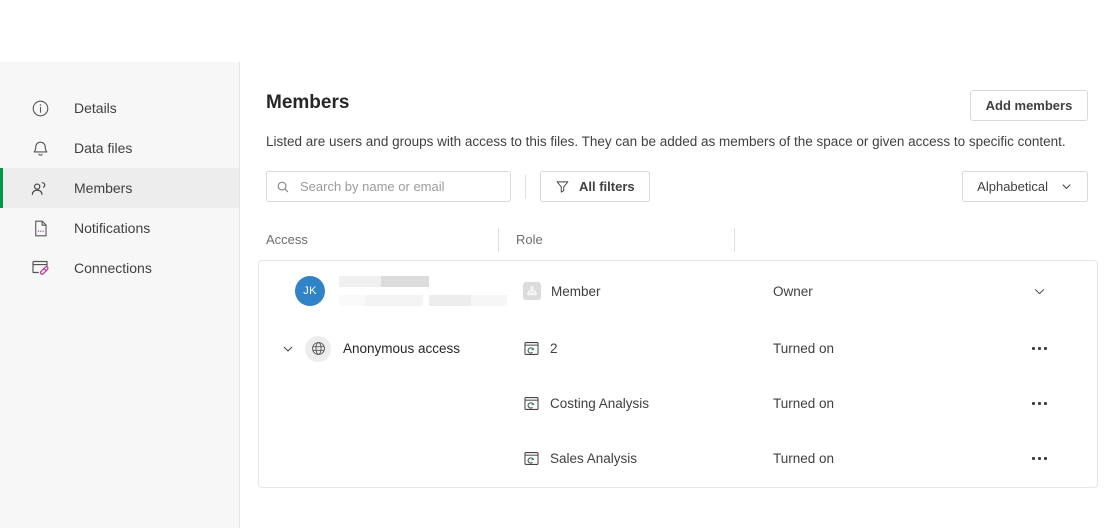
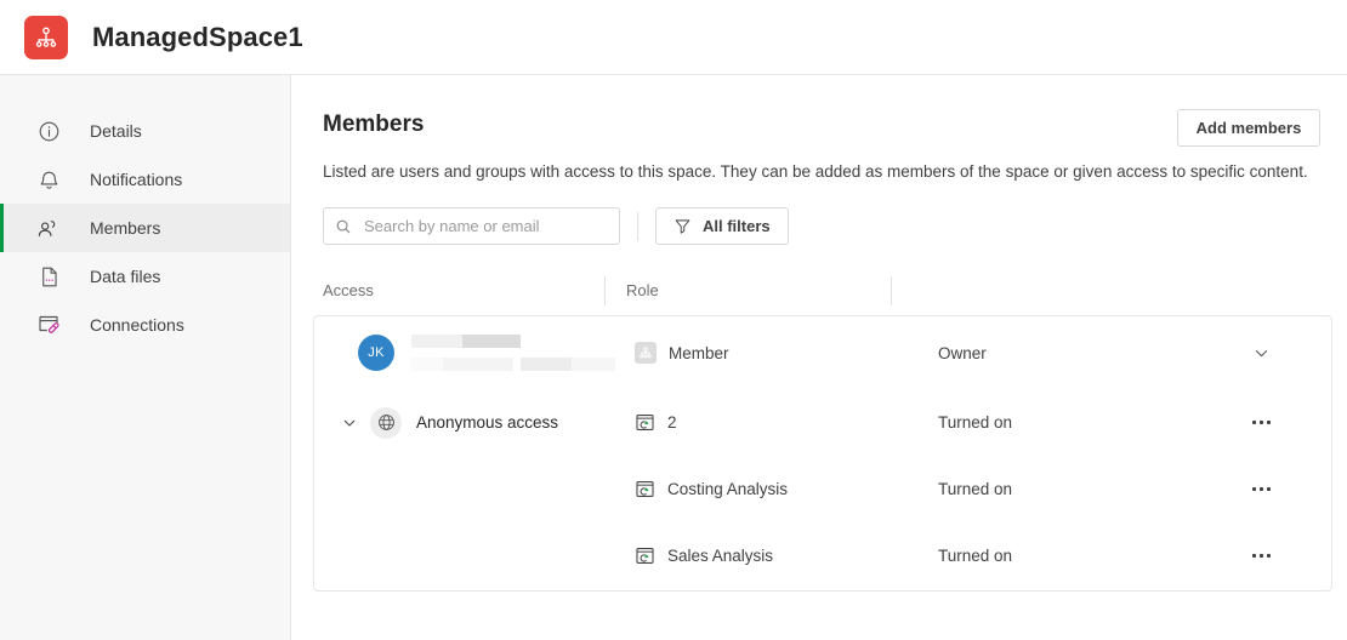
+ ManagedSpace1
  Details
- Data files
+ Notifications
  Members
- Notifications
+ Data files
  Connections
  Members
  Add members
- Listed are users and groups with access to this files. They can be added as members of the space or given access to specific content.
+ Listed are users and groups with access to this space. They can be added as members of the space or given access to specific content.
  Search by name or email
  All filters
- Alphabetical
  Access
  Role
  JK
  Member
  Owner
  Anonymous access
  2
  Turned on
  Costing Analysis
  Turned on
  Sales Analysis
  Turned on
